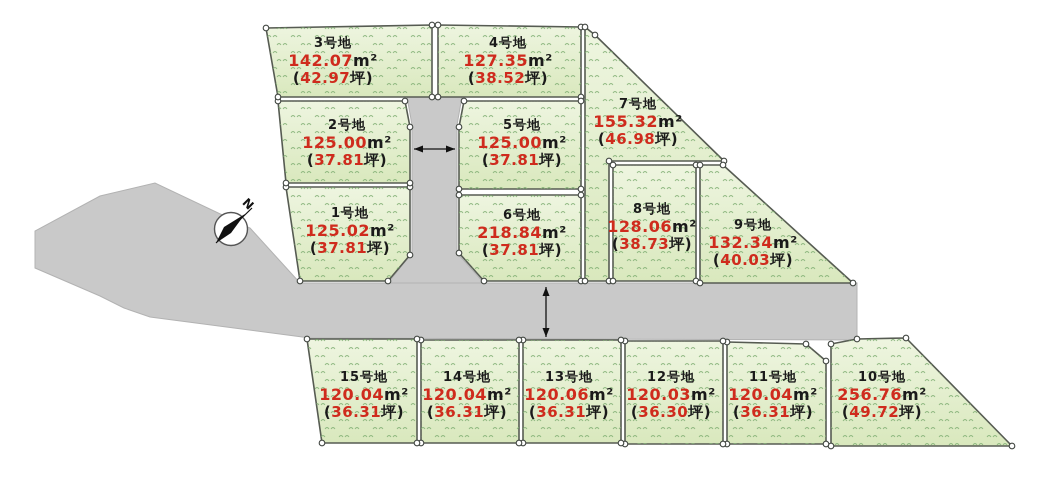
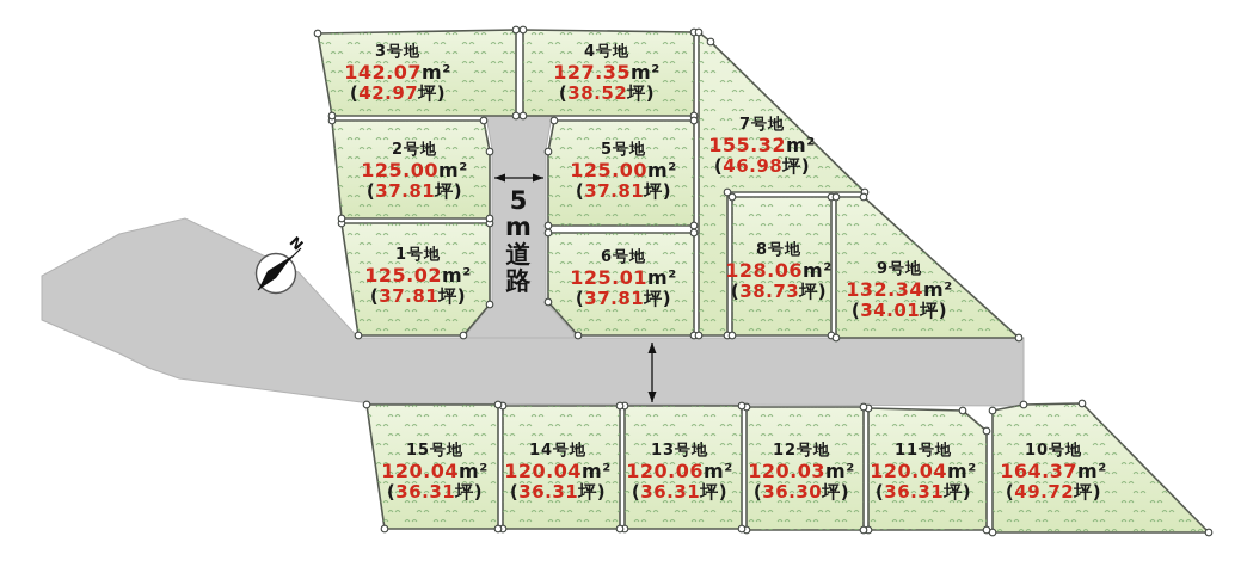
  1号地
  125.02m²
  (37.81坪)
  2号地
  125.00m²
  (37.81坪)
  3号地
  142.07m²
  (42.97坪)
  4号地
  127.35m²
  (38.52坪)
  5号地
  125.00m²
  (37.81坪)
  6号地
- 218.84m²
+ 125.01m²
  (37.81坪)
  7号地
  155.32m²
  (46.98坪)
  8号地
  128.06m²
  (38.73坪)
  9号地
  132.34m²
- (40.03坪)
+ (34.01坪)
  10号地
- 256.76m²
+ 164.37m²
  (49.72坪)
  11号地
  120.04m²
  (36.31坪)
  12号地
  120.03m²
  (36.30坪)
  13号地
  120.06m²
  (36.31坪)
  14号地
  120.04m²
  (36.31坪)
  15号地
  120.04m²
  (36.31坪)
+ 5
+ m
+ 道
+ 路
